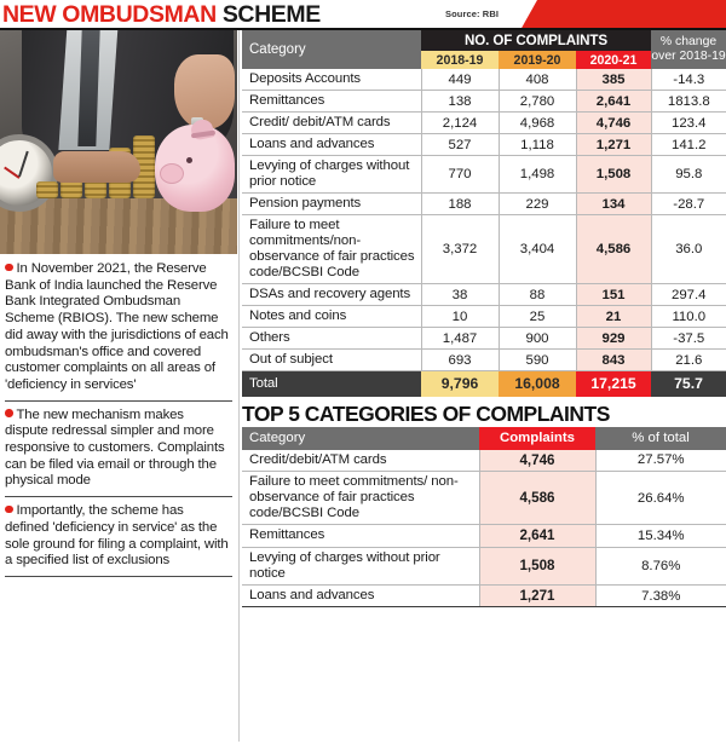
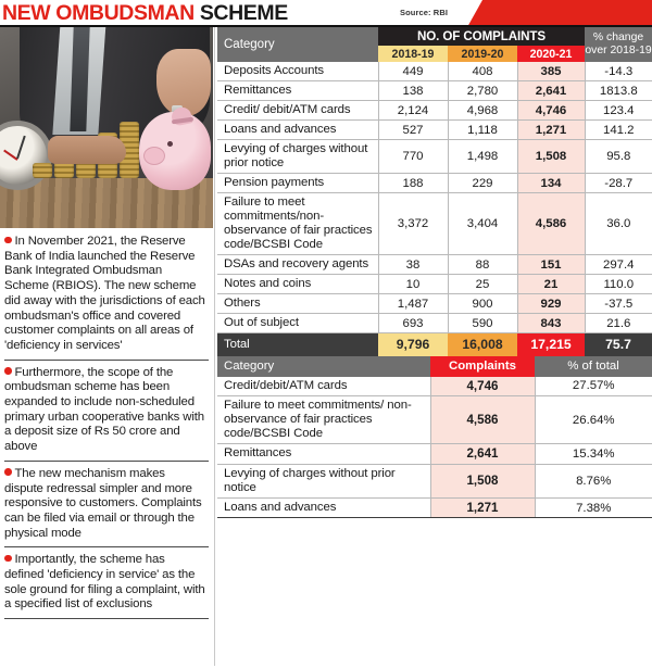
  NEW OMBUDSMAN SCHEME
  Source: RBI
  In November 2021, the Reserve Bank of India launched the Reserve Bank Integrated Ombudsman Scheme (RBIOS). The new scheme did away with the jurisdictions of each ombudsman's office and covered customer complaints on all areas of 'deficiency in services'
+ Furthermore, the scope of the ombudsman scheme has been expanded to include non-scheduled primary urban cooperative banks with a deposit size of Rs 50 crore and above
  The new mechanism makes dispute redressal simpler and more responsive to customers. Complaints can be filed via email or through the physical mode
  Importantly, the scheme has defined 'deficiency in service' as the sole ground for filing a complaint, with a specified list of exclusions
  Category	NO. OF COMPLAINTS	% change over 2018-19
  2018-19	2019-20	2020-21
  Deposits Accounts	449	408	385	-14.3
  Remittances	138	2,780	2,641	1813.8
  Credit/ debit/ATM cards	2,124	4,968	4,746	123.4
  Loans and advances	527	1,118	1,271	141.2
  Levying of charges without prior notice	770	1,498	1,508	95.8
  Pension payments	188	229	134	-28.7
  Failure to meet commitments/non-observance of fair practices code/BCSBI Code	3,372	3,404	4,586	36.0
  DSAs and recovery agents	38	88	151	297.4
  Notes and coins	10	25	21	110.0
  Others	1,487	900	929	-37.5
  Out of subject	693	590	843	21.6
  Total	9,796	16,008	17,215	75.7
- TOP 5 CATEGORIES OF COMPLAINTS
  Category	Complaints	% of total
  Credit/debit/ATM cards	4,746	27.57%
  Failure to meet commitments/ non-observance of fair practices code/BCSBI Code	4,586	26.64%
  Remittances	2,641	15.34%
  Levying of charges without prior notice	1,508	8.76%
  Loans and advances	1,271	7.38%
